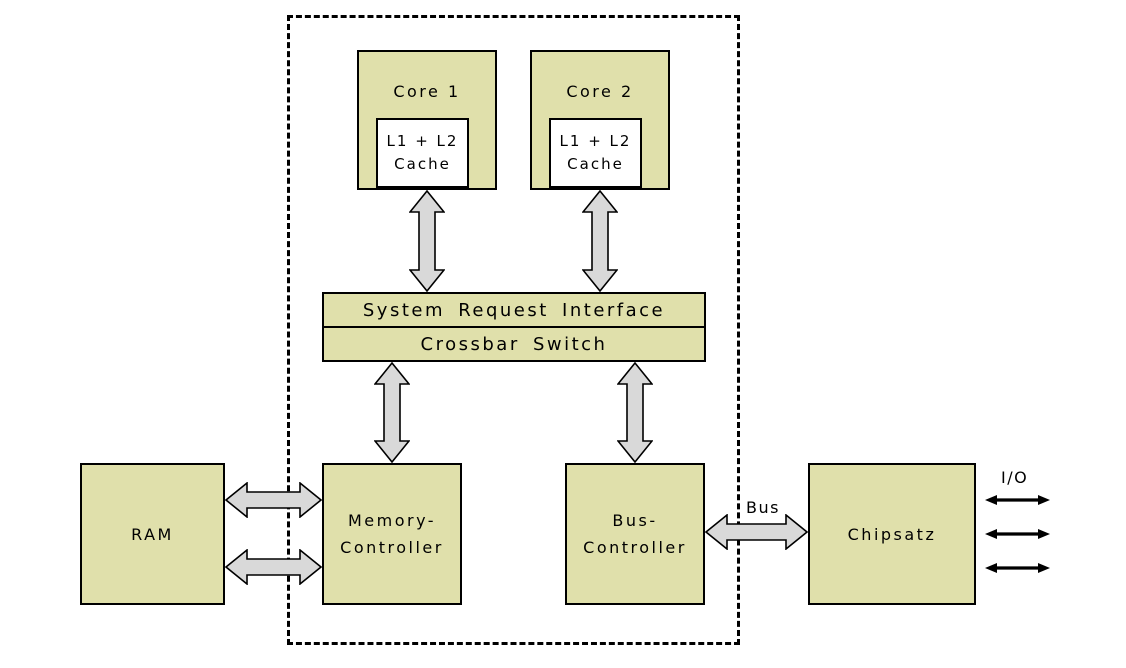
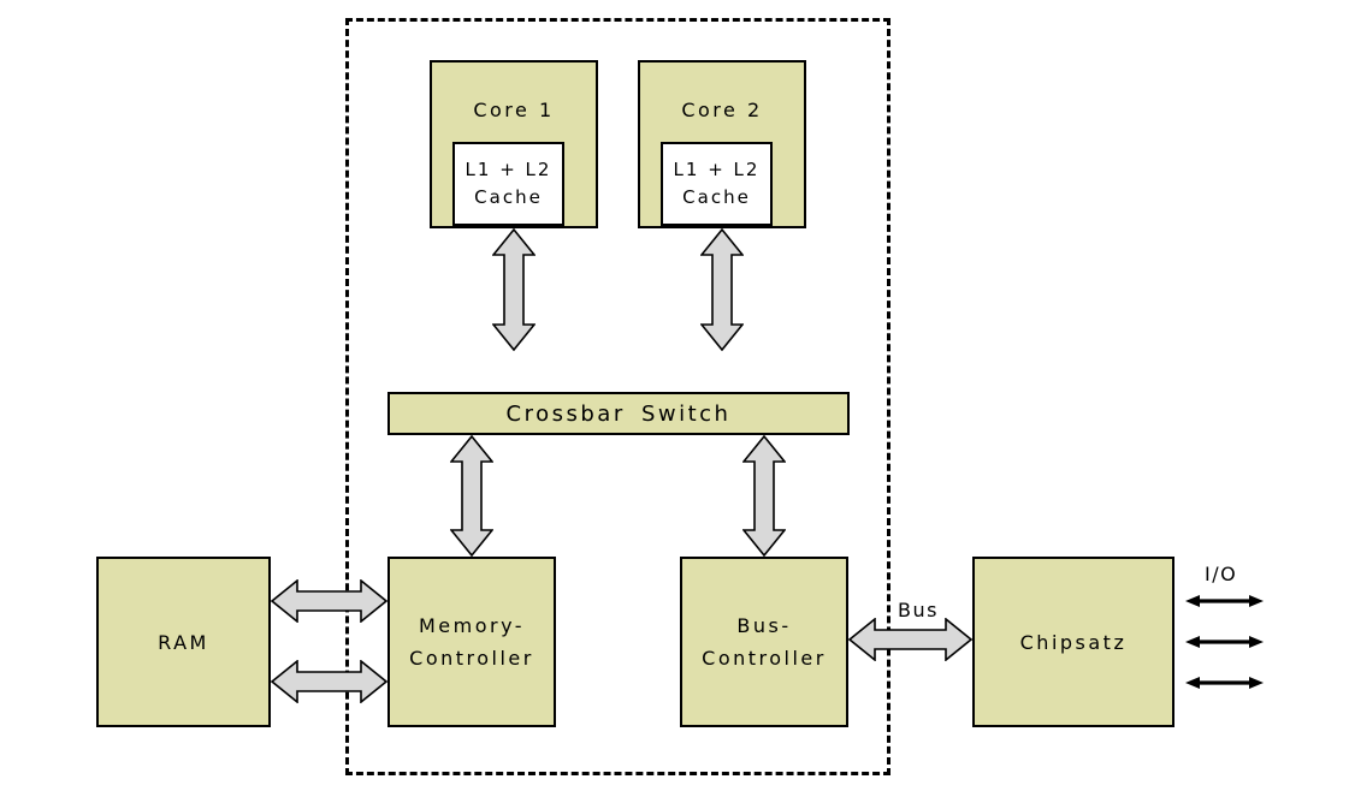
  Core 1
  L1 + L2
  Cache
  Core 2
  L1 + L2
  Cache
- System Request Interface
  Crossbar Switch
  RAM
  Memory-
  Controller
  Bus-
  Controller
  Chipsatz
  Bus
  I/O
